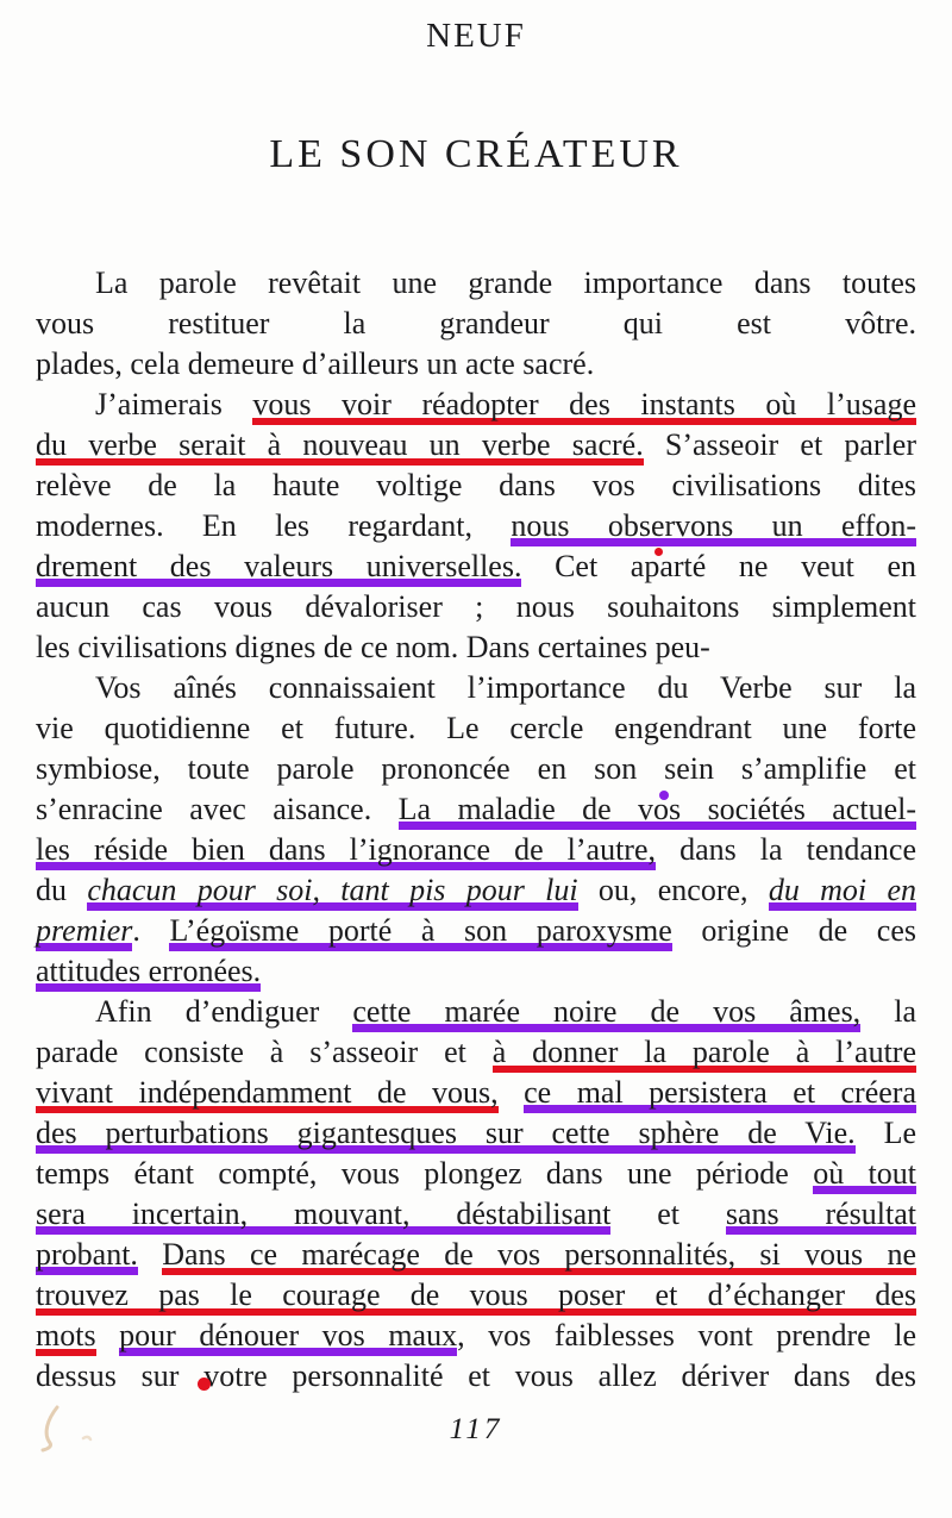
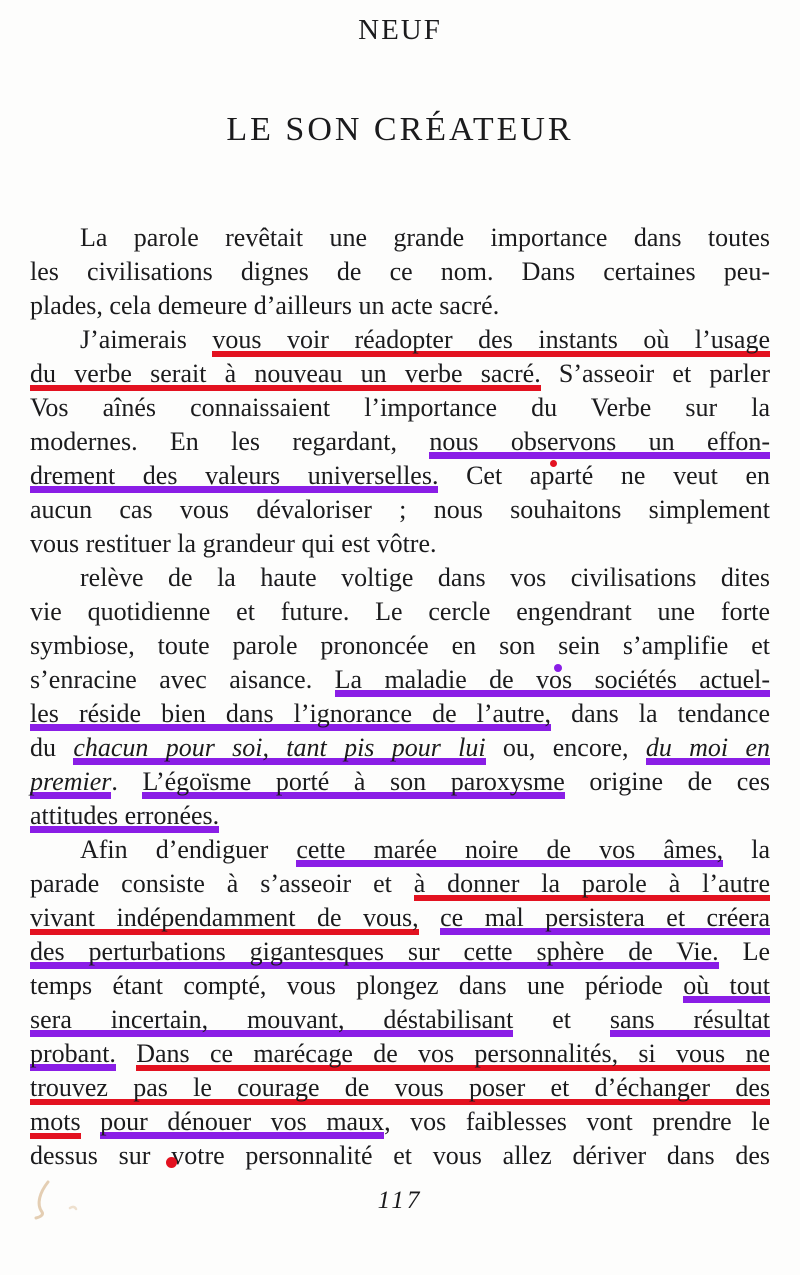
  NEUF
  LE SON CRÉATEUR
  La parole revêtait une grande importance dans toutes
- vous restituer la grandeur qui est vôtre.
+ les civilisations dignes de ce nom. Dans certaines peu-
  plades, cela demeure d’ailleurs un acte sacré.
  J’aimerais vous voir réadopter des instants où l’usage
  du verbe serait à nouveau un verbe sacré. S’asseoir et parler
- relève de la haute voltige dans vos civilisations dites
+ Vos aînés connaissaient l’importance du Verbe sur la
  modernes. En les regardant, nous observons un effon-
  drement des valeurs universelles. Cet aparté ne veut en
  aucun cas vous dévaloriser ; nous souhaitons simplement
- les civilisations dignes de ce nom. Dans certaines peu-
+ vous restituer la grandeur qui est vôtre.
- Vos aînés connaissaient l’importance du Verbe sur la
+ relève de la haute voltige dans vos civilisations dites
  vie quotidienne et future. Le cercle engendrant une forte
  symbiose, toute parole prononcée en son sein s’amplifie et
  s’enracine avec aisance. La maladie de vos sociétés actuel-
  les réside bien dans l’ignorance de l’autre, dans la tendance
  du chacun pour soi, tant pis pour lui ou, encore, du moi en
  premier. L’égoïsme porté à son paroxysme origine de ces
  attitudes erronées.
  Afin d’endiguer cette marée noire de vos âmes, la
  parade consiste à s’asseoir et à donner la parole à l’autre
  vivant indépendamment de vous, ce mal persistera et créera
  des perturbations gigantesques sur cette sphère de Vie. Le
  temps étant compté, vous plongez dans une période où tout
  sera incertain, mouvant, déstabilisant et sans résultat
  probant. Dans ce marécage de vos personnalités, si vous ne
  trouvez pas le courage de vous poser et d’échanger des
  mots pour dénouer vos maux, vos faiblesses vont prendre le
  dessus sur votre personnalité et vous allez dériver dans des
  117
